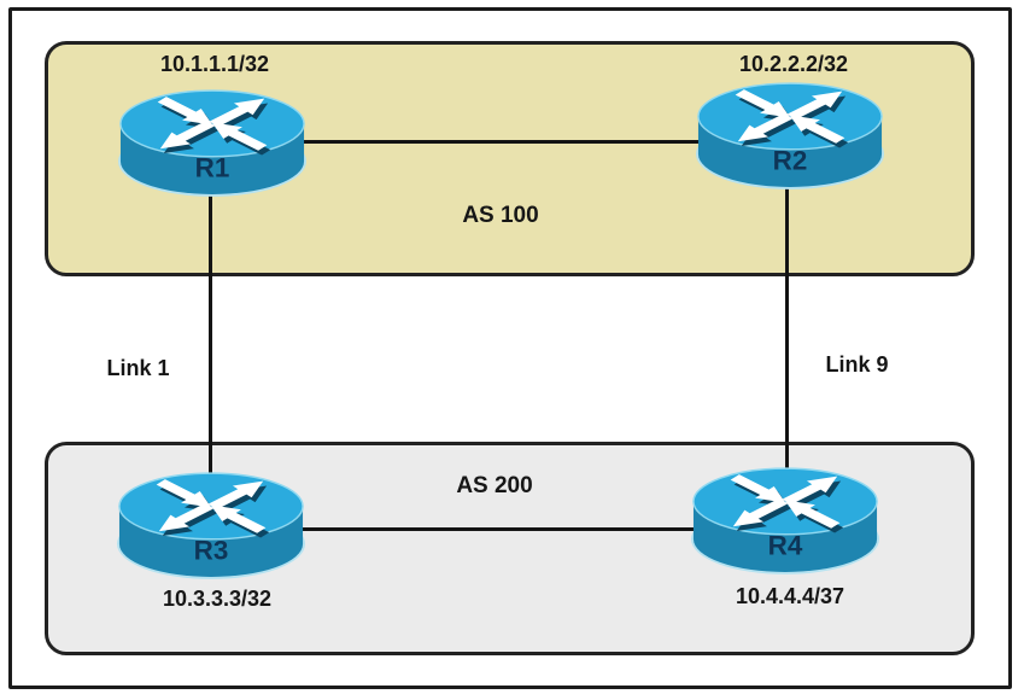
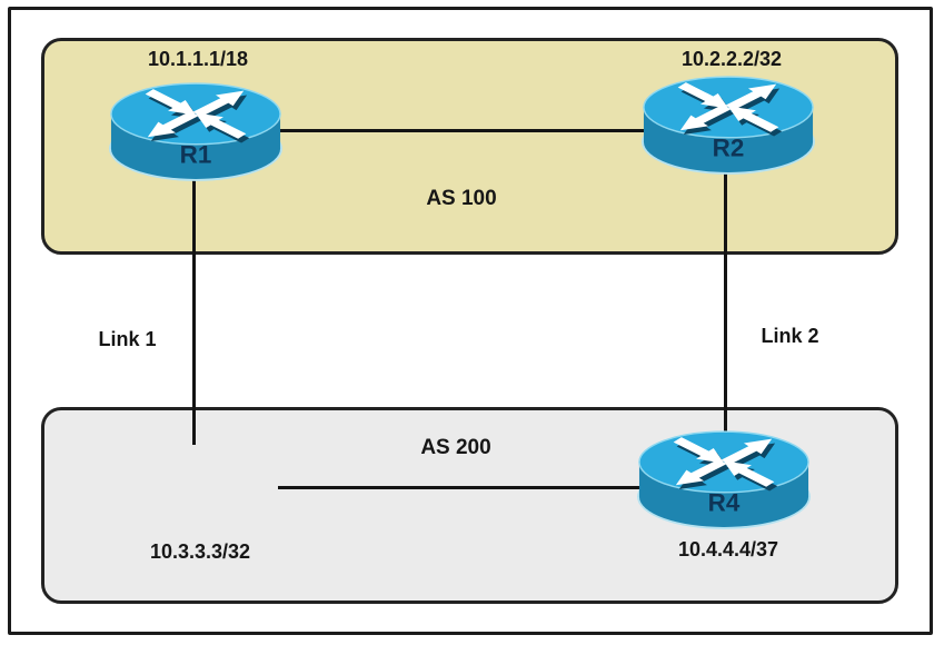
  R1
  R2
- R3
  R4
- 10.1.1.1/32
+ 10.1.1.1/18
  10.2.2.2/32
  10.3.3.3/32
  10.4.4.4/37
  AS 100
  AS 200
  Link 1
- Link 9
+ Link 2
